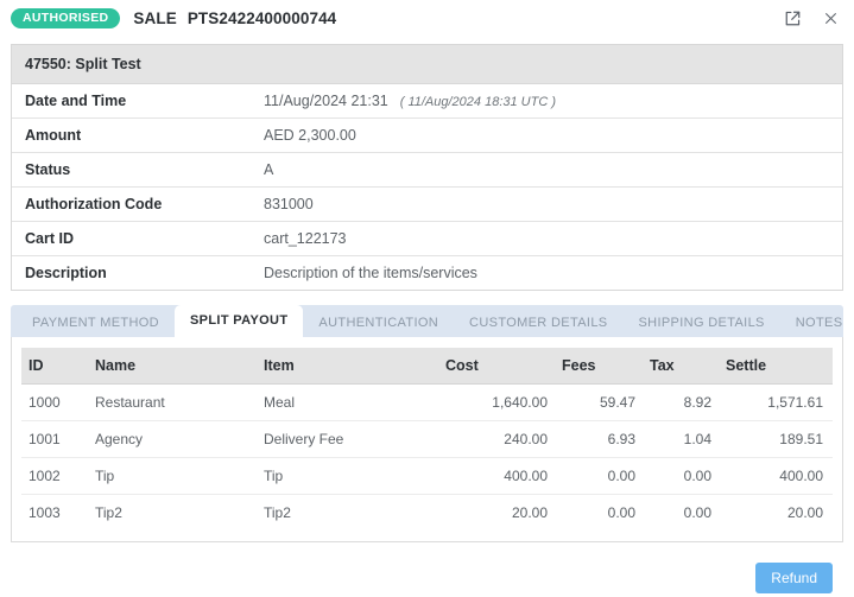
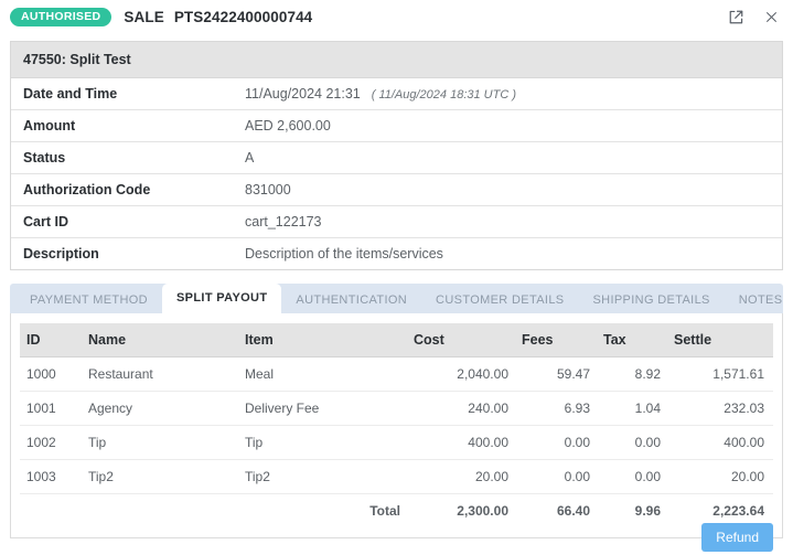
  AUTHORISED
  SALE
  PTS2422400000744
  47550: Split Test
  Date and Time
  11/Aug/2024 21:31
  ( 11/Aug/2024 18:31 UTC )
  Amount
- AED 2,300.00
+ AED 2,600.00
  Status
  A
  Authorization Code
  831000
  Cart ID
  cart_122173
  Description
  Description of the items/services
  PAYMENT METHOD
  SPLIT PAYOUT
  AUTHENTICATION
  CUSTOMER DETAILS
  SHIPPING DETAILS
  NOTES
  ID	Name	Item	Cost	Fees	Tax	Settle
- 1000	Restaurant	Meal	1,640.00	59.47	8.92	1,571.61
+ 1000	Restaurant	Meal	2,040.00	59.47	8.92	1,571.61
- 1001	Agency	Delivery Fee	240.00	6.93	1.04	189.51
+ 1001	Agency	Delivery Fee	240.00	6.93	1.04	232.03
  1002	Tip	Tip	400.00	0.00	0.00	400.00
  1003	Tip2	Tip2	20.00	0.00	0.00	20.00
+ 		Total	2,300.00	66.40	9.96	2,223.64
  Refund
